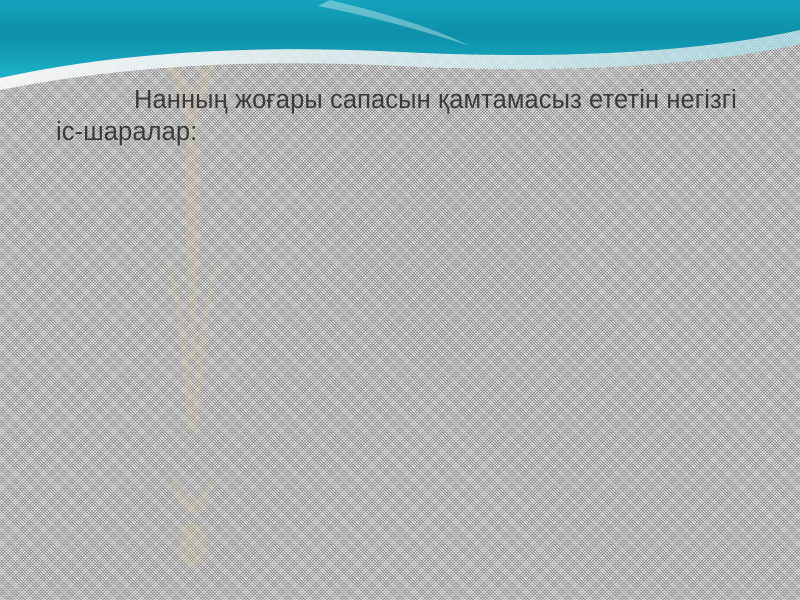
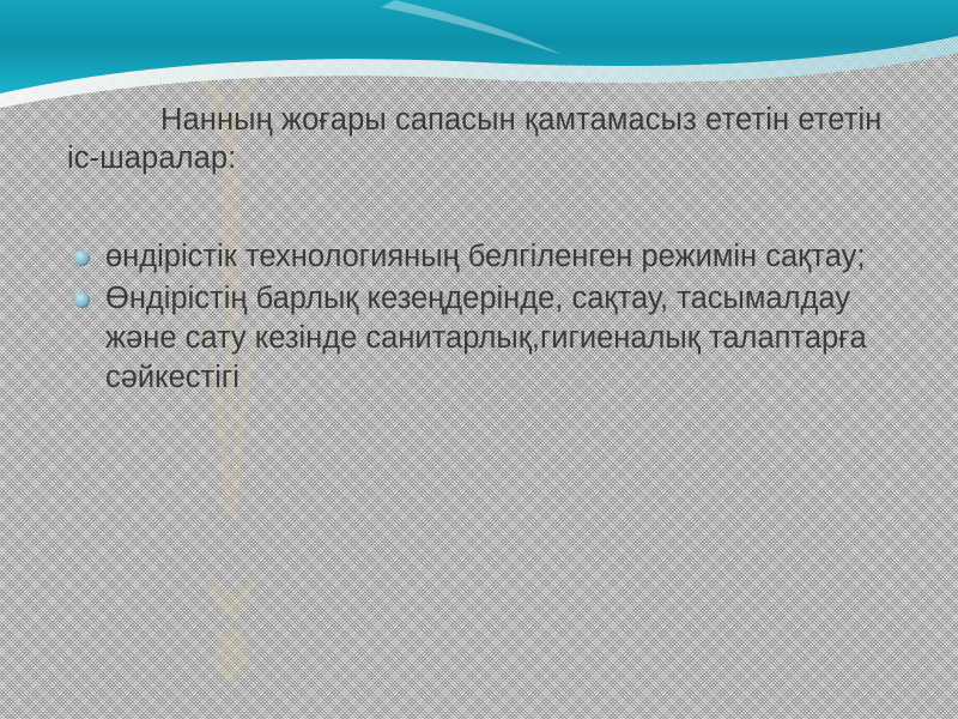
- Нанның жоғары сапасын қамтамасыз ететін негізгі іс-шаралар:
+ Нанның жоғары сапасын қамтамасыз ететін ететін іс-шаралар:
+ өндірістік технологияның белгіленген режимін сақтау;
+ Өндірістің барлық кезеңдерінде, сақтау, тасымалдау және сату кезінде санитарлық,гигиеналық талаптарға сәйкестігі
